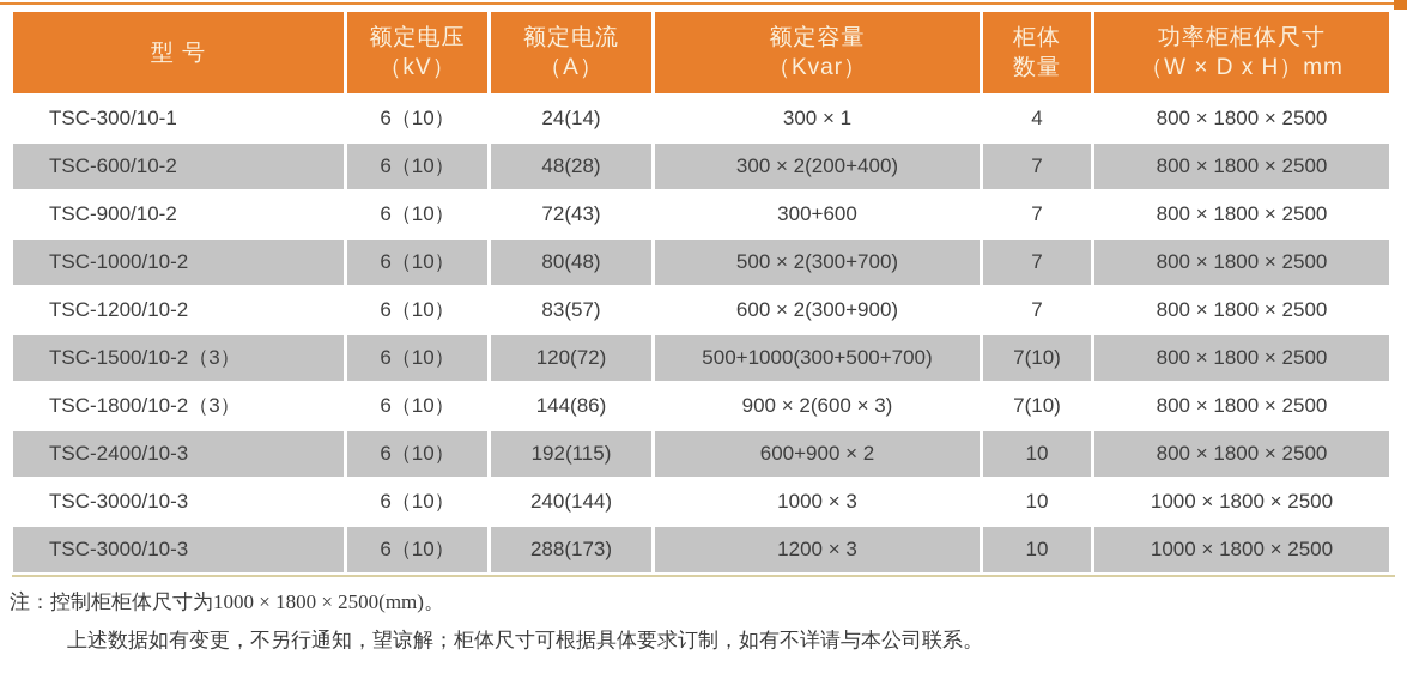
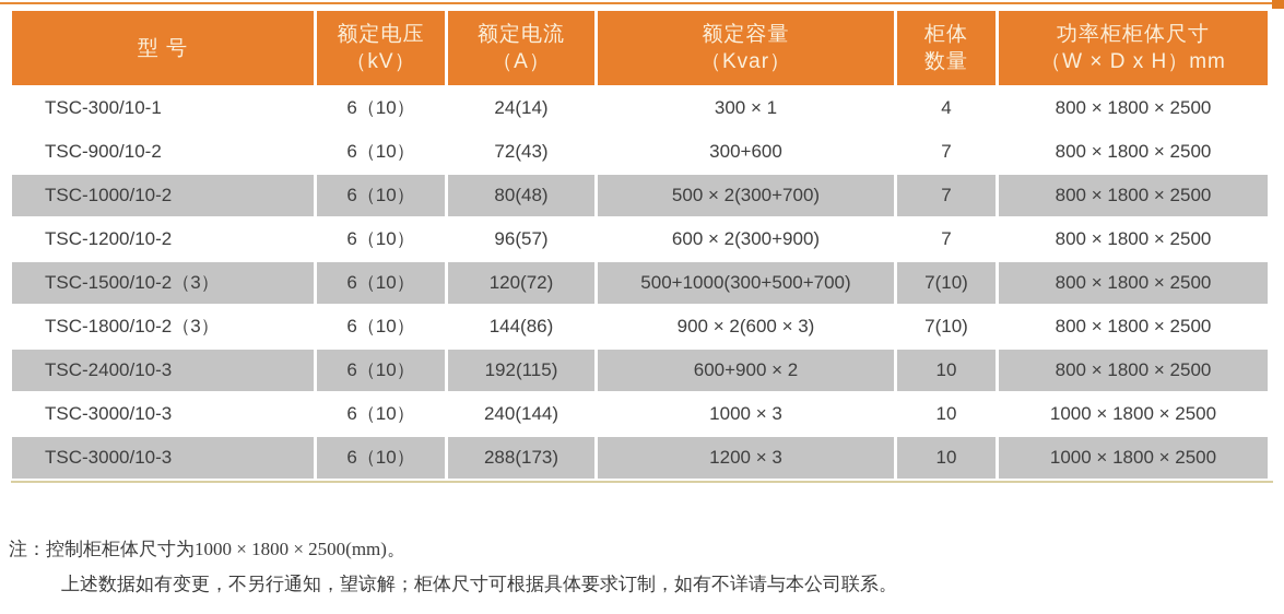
  型 号	额定电压（kV）	额定电流（A）	额定容量（Kvar）	柜体数量	功率柜柜体尺寸（W × D x H）mm
  TSC-300/10-1	6（10）	24(14)	300 × 1	4	800 × 1800 × 2500
- TSC-600/10-2	6（10）	48(28)	300 × 2(200+400)	7	800 × 1800 × 2500
  TSC-900/10-2	6（10）	72(43)	300+600	7	800 × 1800 × 2500
  TSC-1000/10-2	6（10）	80(48)	500 × 2(300+700)	7	800 × 1800 × 2500
- TSC-1200/10-2	6（10）	83(57)	600 × 2(300+900)	7	800 × 1800 × 2500
+ TSC-1200/10-2	6（10）	96(57)	600 × 2(300+900)	7	800 × 1800 × 2500
  TSC-1500/10-2（3）	6（10）	120(72)	500+1000(300+500+700)	7(10)	800 × 1800 × 2500
  TSC-1800/10-2（3）	6（10）	144(86)	900 × 2(600 × 3)	7(10)	800 × 1800 × 2500
  TSC-2400/10-3	6（10）	192(115)	600+900 × 2	10	800 × 1800 × 2500
  TSC-3000/10-3	6（10）	240(144)	1000 × 3	10	1000 × 1800 × 2500
  TSC-3000/10-3	6（10）	288(173)	1200 × 3	10	1000 × 1800 × 2500
  注：控制柜柜体尺寸为1000 × 1800 × 2500(mm)。
  上述数据如有变更，不另行通知，望谅解；柜体尺寸可根据具体要求订制，如有不详请与本公司联系。
